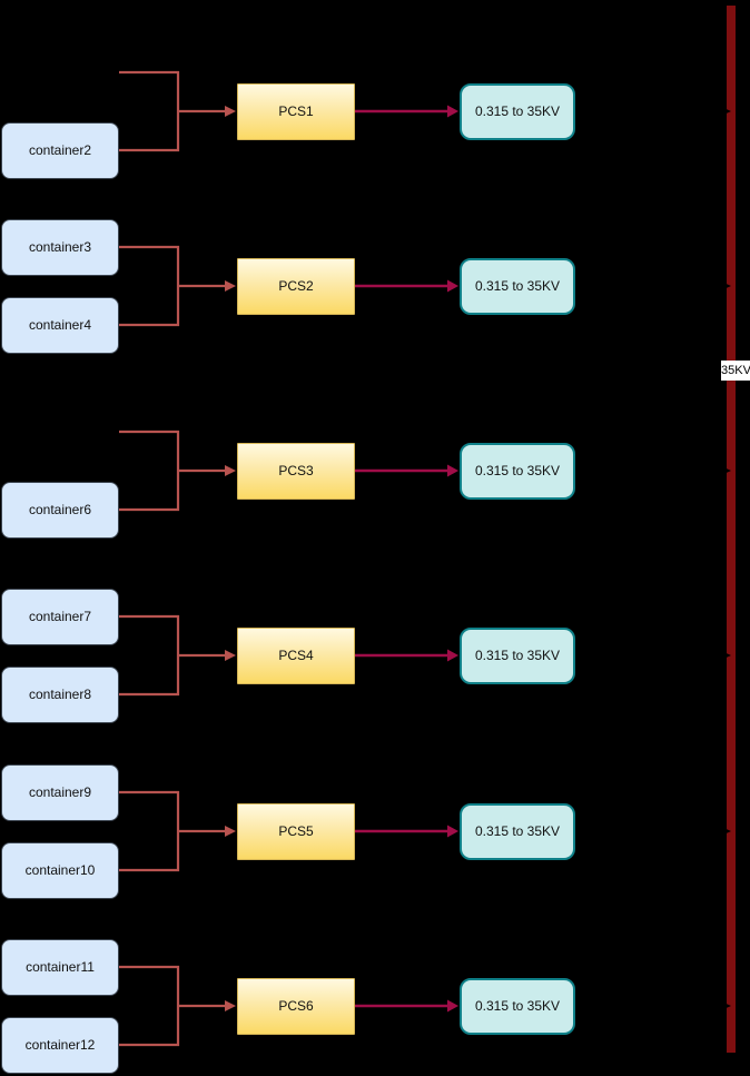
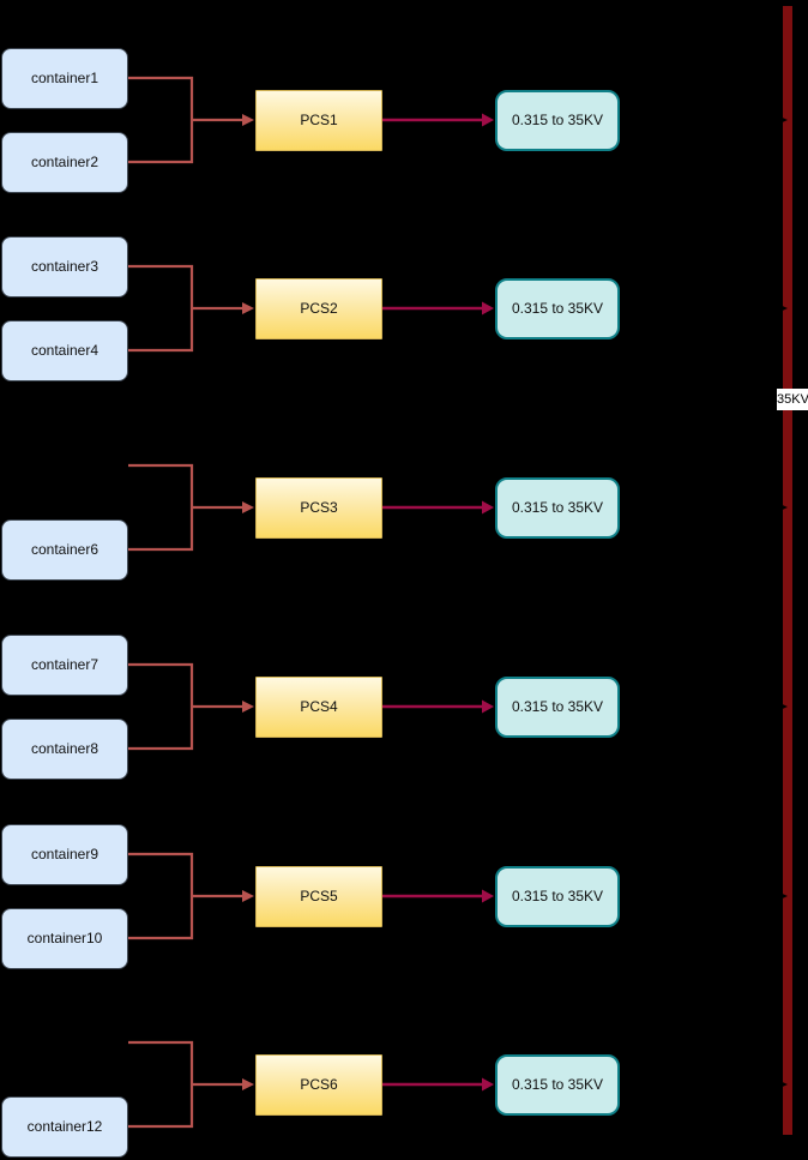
+ container1
  container2
  PCS1
  0.315 to 35KV
  container3
  container4
  PCS2
  0.315 to 35KV
  container6
  PCS3
  0.315 to 35KV
  container7
  container8
  PCS4
  0.315 to 35KV
  container9
  container10
  PCS5
  0.315 to 35KV
- container11
  container12
  PCS6
  0.315 to 35KV
  35KV
